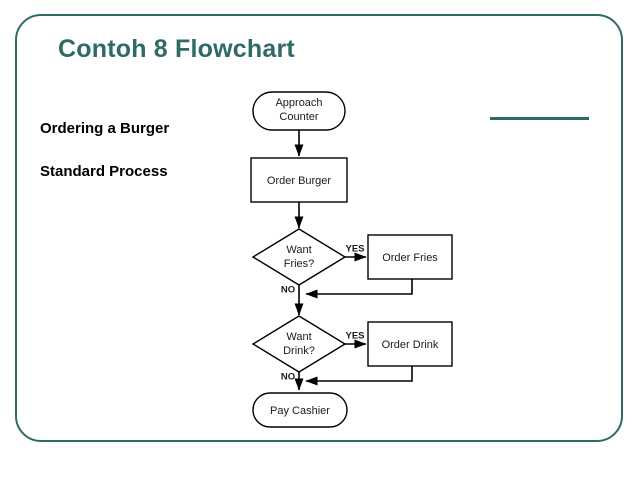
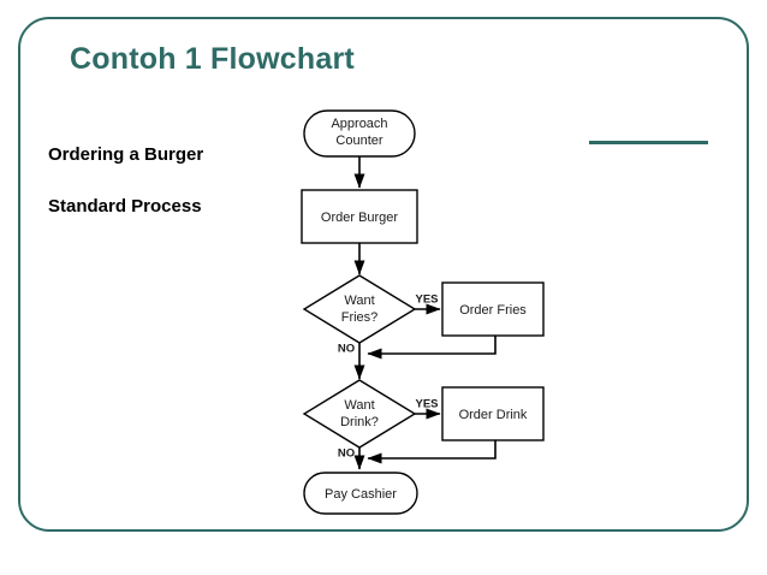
- Contoh 8 Flowchart
+ Contoh 1 Flowchart
  Ordering a Burger
  Standard Process
  Approach
  Counter
  Order Burger
  Want
  Fries?
  Order Fries
  Want
  Drink?
  Order Drink
  Pay Cashier
  YES
  NO
  YES
  NO
